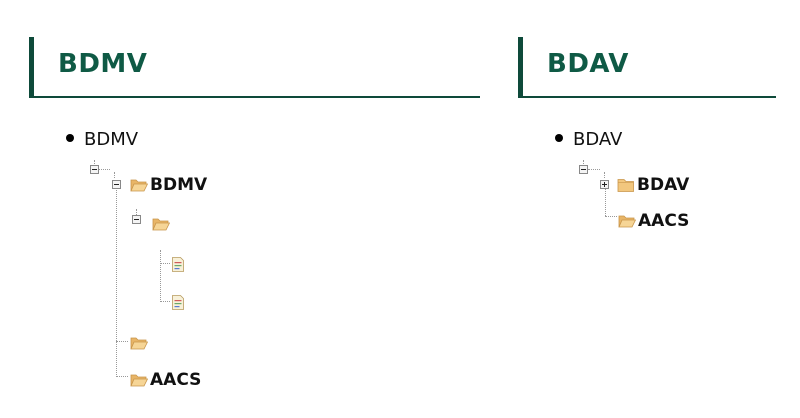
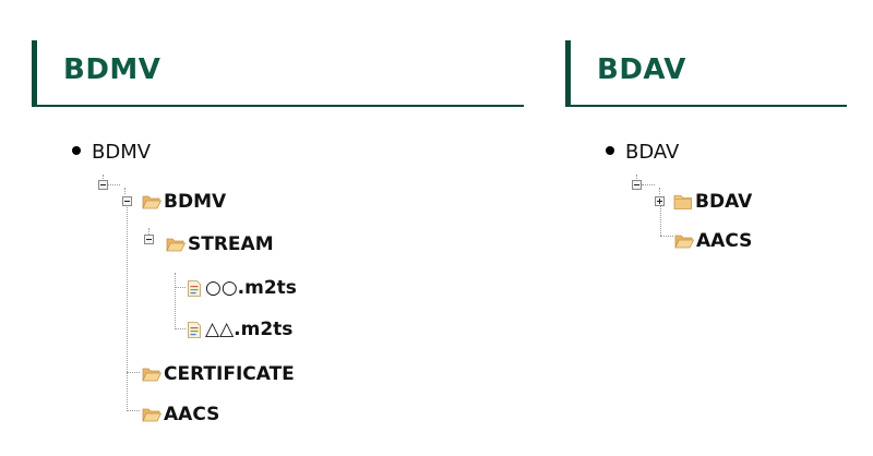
  BDMV
  BDMV
  BDMV
+ STREAM
+ ○○.m2ts
+ △△.m2ts
+ CERTIFICATE
  AACS
  BDAV
  BDAV
  BDAV
  AACS
